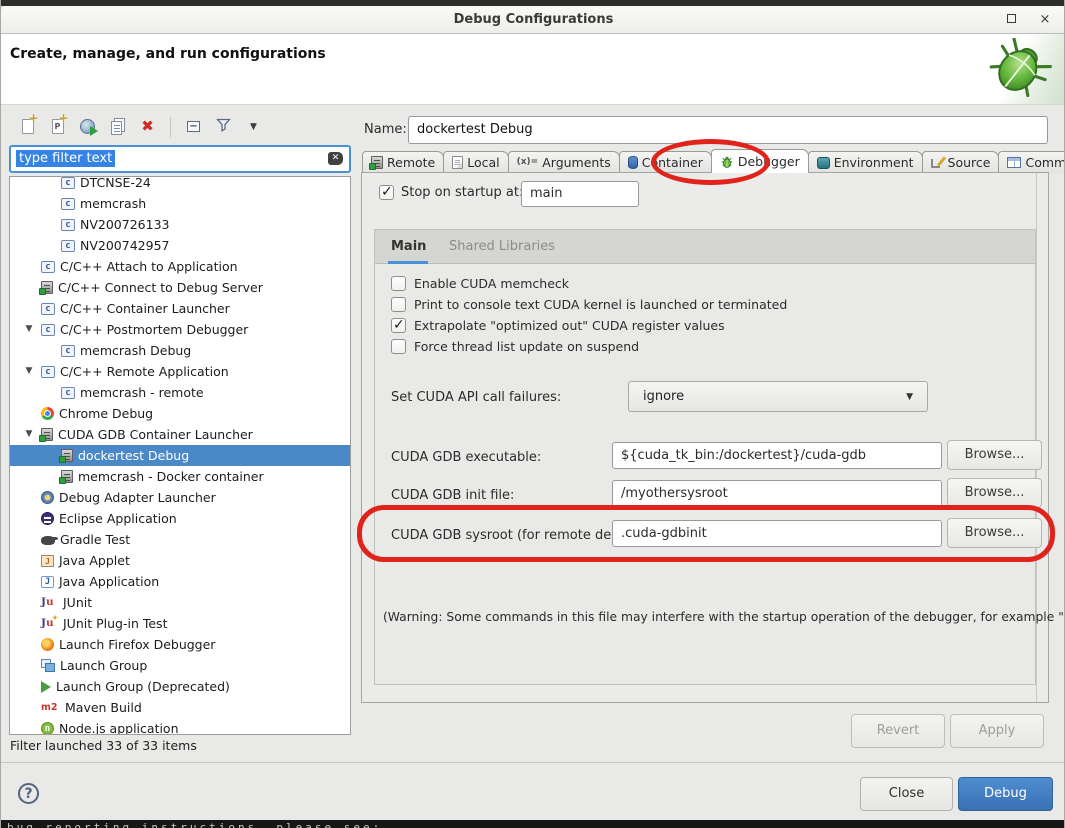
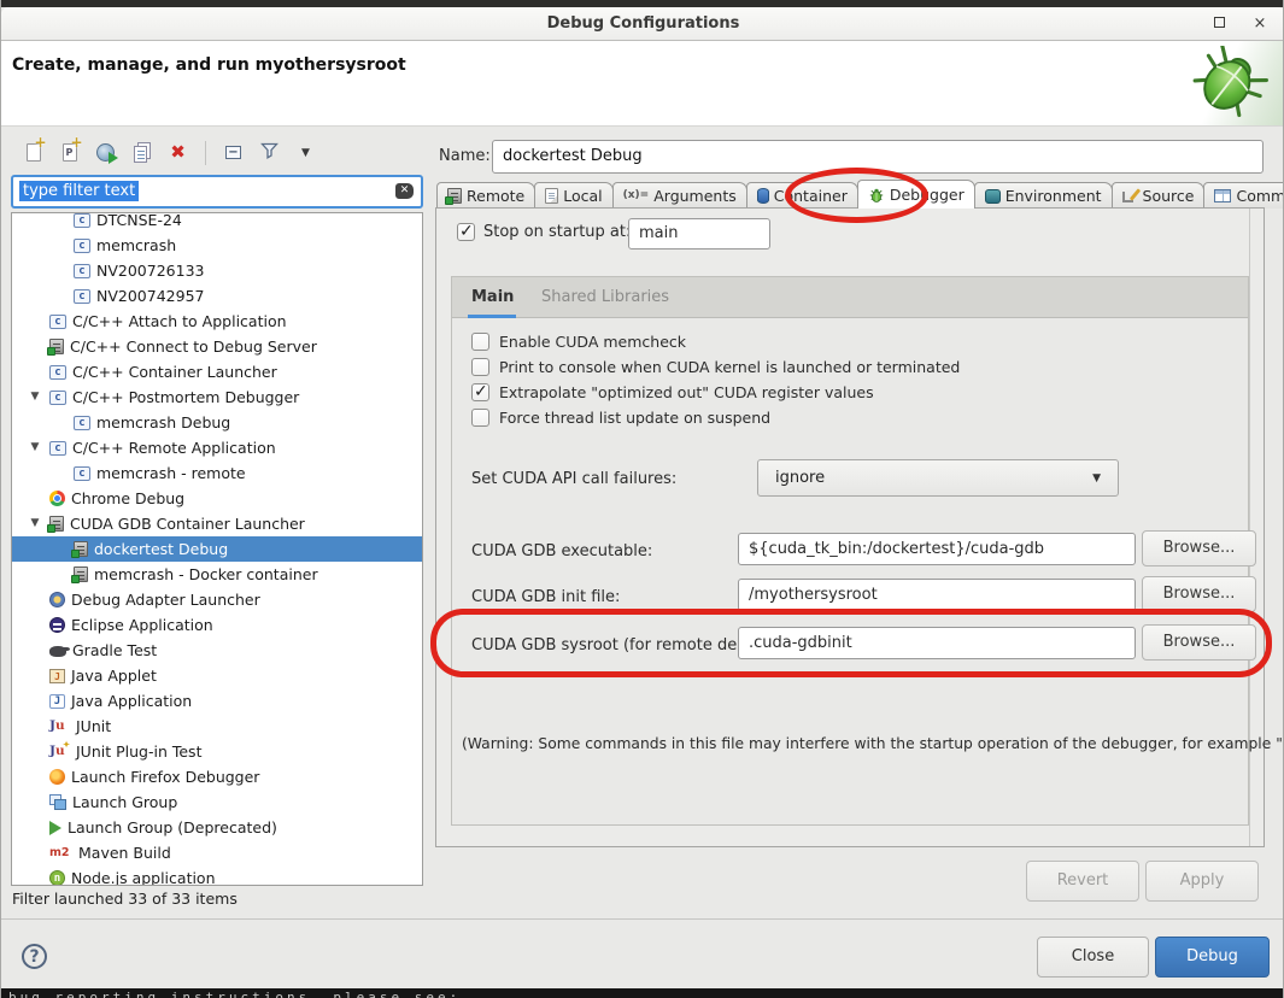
  Debug Configurations
  ×
- Create, manage, and run configurations
+ Create, manage, and run myothersysroot
  ✖
  ▼
  type filter text
  ✕
  c
  DTCNSE-24
  c
  memcrash
  c
  NV200726133
  c
  NV200742957
  c
  C/C++ Attach to Application
  C/C++ Connect to Debug Server
  c
  C/C++ Container Launcher
  ▼
  c
  C/C++ Postmortem Debugger
  c
  memcrash Debug
  ▼
  c
  C/C++ Remote Application
  c
  memcrash - remote
  Chrome Debug
  ▼
  CUDA GDB Container Launcher
  dockertest Debug
  memcrash - Docker container
  Debug Adapter Launcher
  Eclipse Application
  Gradle Test
  J
  Java Applet
  J
  Java Application
  J
  u
  JUnit
  J
  u
  JUnit Plug-in Test
  Launch Firefox Debugger
  Launch Group
  Launch Group (Deprecated)
  m2
  Maven Build
  n
  Node.js application
  Filter launched 33 of 33 items
  Name:
  dockertest Debug
  Remote
  Local
  (x)=
  Arguments
  Container
  Debugger
  Environment
  Source
  Stop on startup at
  main
  Main
  Shared Libraries
  Enable CUDA memcheck
- Print to console text CUDA kernel is launched or terminated
+ Print to console when CUDA kernel is launched or terminated
  Extrapolate "optimized out" CUDA register values
  Force thread list update on suspend
  Set CUDA API call failures:
  ignore
  ▼
  CUDA GDB executable:
  ${cuda_tk_bin:/dockertest}/cuda-gdb
  Browse...
  CUDA GDB init file:
  /myothersysroot
  Browse...
  CUDA GDB sysroot (for remote de
  .cuda-gdbinit
  Browse...
  (Warning: Some commands in this file may interfere with the startup operation of the debugger, for example "
  Revert
  Apply
  ?
  Close
  Debug
